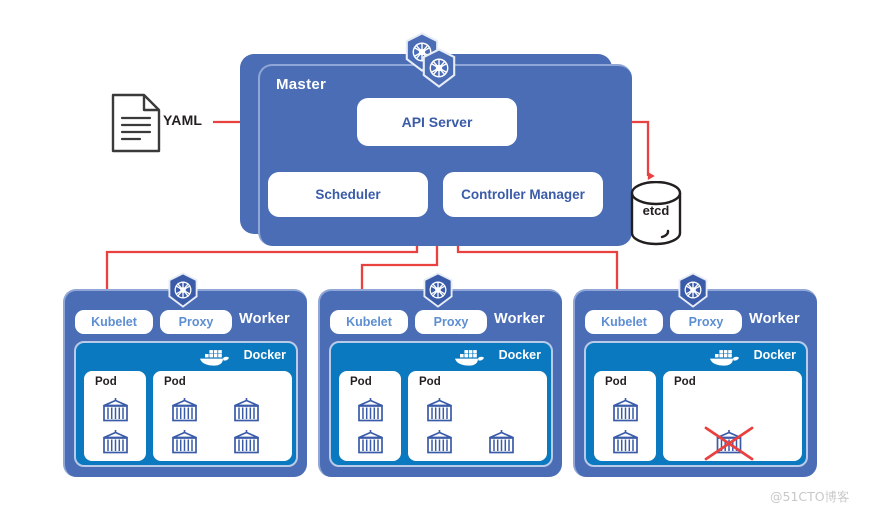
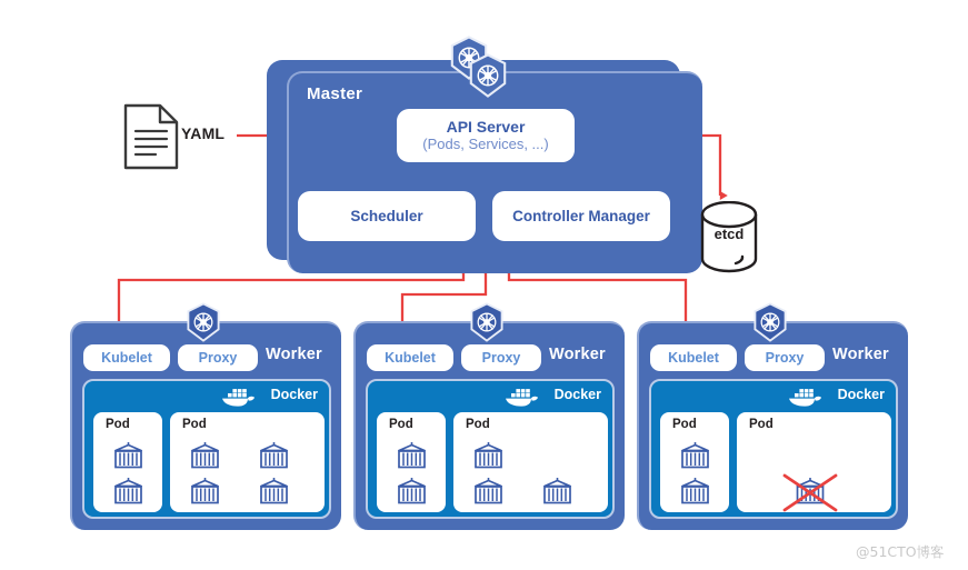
  Master
  API Server
+ (Pods, Services, ...)
  Scheduler
  Controller Manager
  YAML
  etcd
  Kubelet
  Proxy
  Worker
  Docker
  Pod
  Pod
  Kubelet
  Proxy
  Worker
  Docker
  Pod
  Pod
  Kubelet
  Proxy
  Worker
  Docker
  Pod
  Pod
  @51CTO博客
